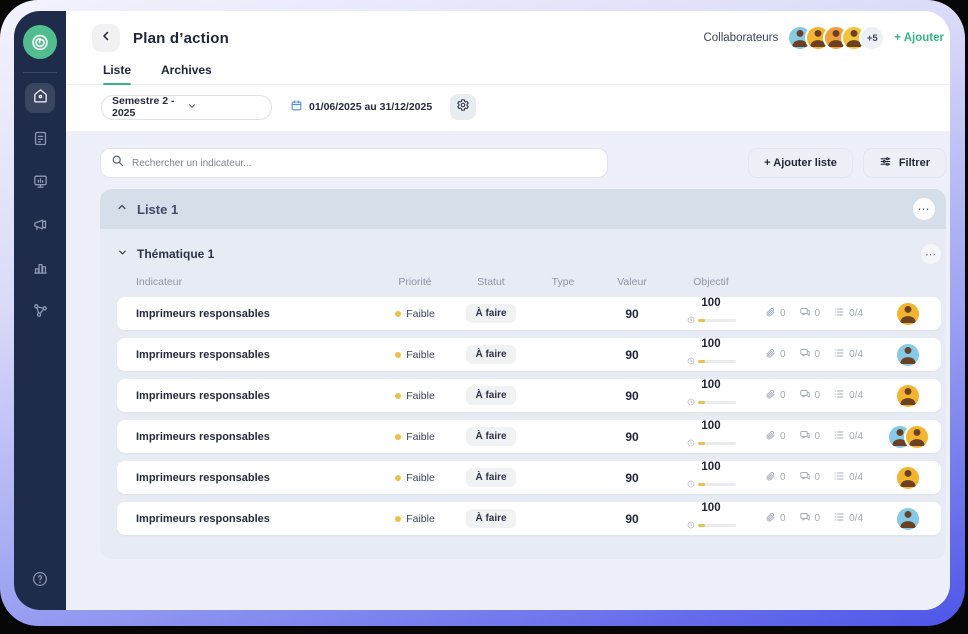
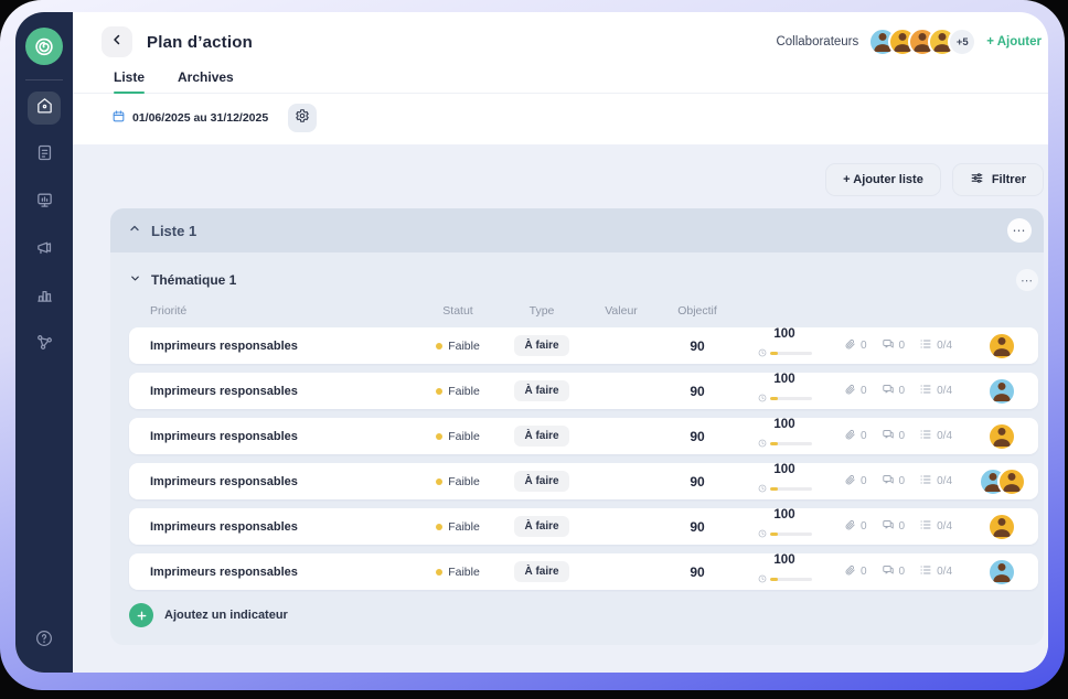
  Plan d’action
  Collaborateurs
  +5
  + Ajouter
  Liste
  Archives
- Semestre 2 - 2025
  01/06/2025 au 31/12/2025
- Rechercher un indicateur...
  + Ajouter liste
  Filtrer
  Liste 1
  ⋯
  Thématique 1
  ⋯
- Indicateur
  Priorité
  Statut
  Type
  Valeur
  Objectif
  Imprimeurs responsables
  Faible
  À faire
  90
  100
  0
  0
  0/4
  Imprimeurs responsables
  Faible
  À faire
  90
  100
  0
  0
  0/4
  Imprimeurs responsables
  Faible
  À faire
  90
  100
  0
  0
  0/4
  Imprimeurs responsables
  Faible
  À faire
  90
  100
  0
  0
  0/4
  Imprimeurs responsables
  Faible
  À faire
  90
  100
  0
  0
  0/4
  Imprimeurs responsables
  Faible
  À faire
  90
  100
  0
  0
  0/4
+ Ajoutez un indicateur
